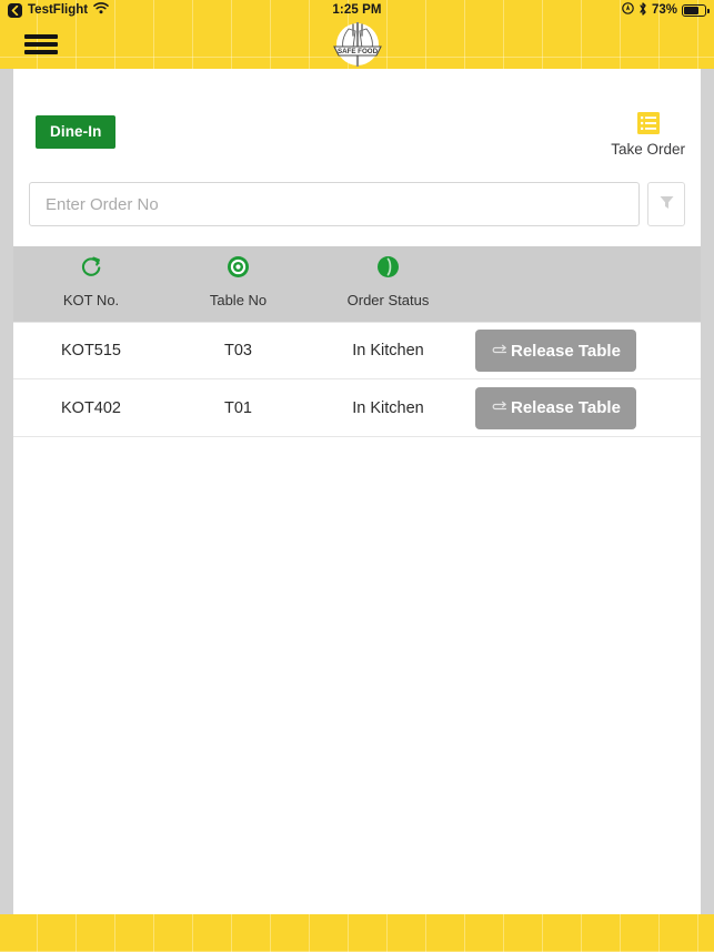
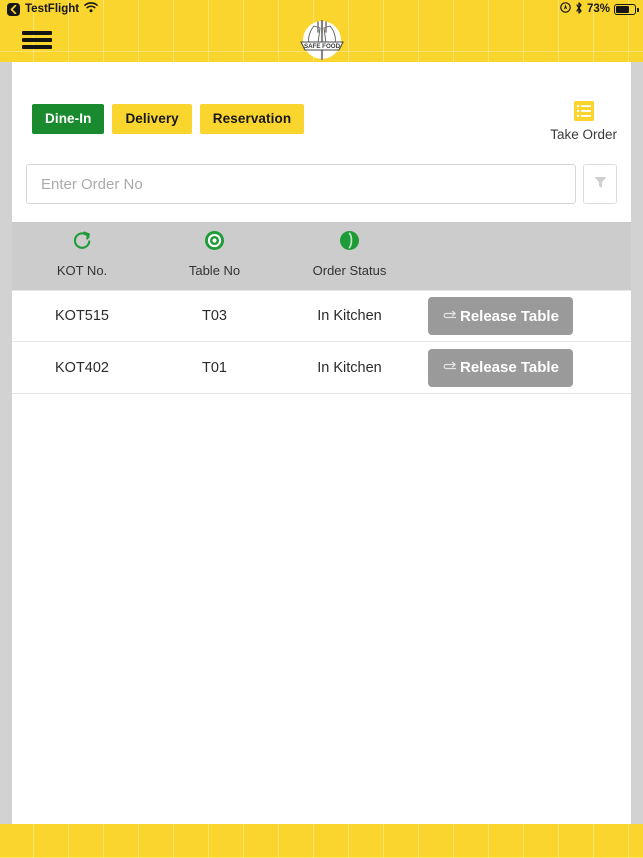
  TestFlight
- 1:25 PM
  73%
  Dine-In
+ Delivery
+ Reservation
  Take Order
  Enter Order No
  KOT No.
  Table No
  Order Status
  KOT515
  T03
  In Kitchen
  Release Table
  KOT402
  T01
  In Kitchen
  Release Table
